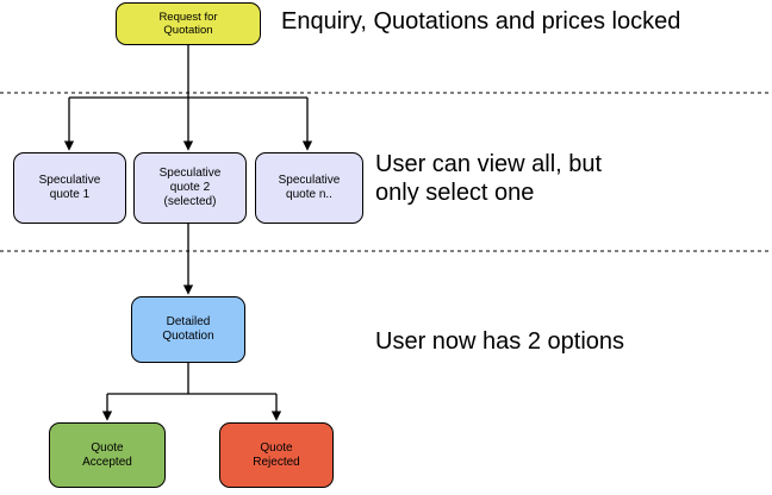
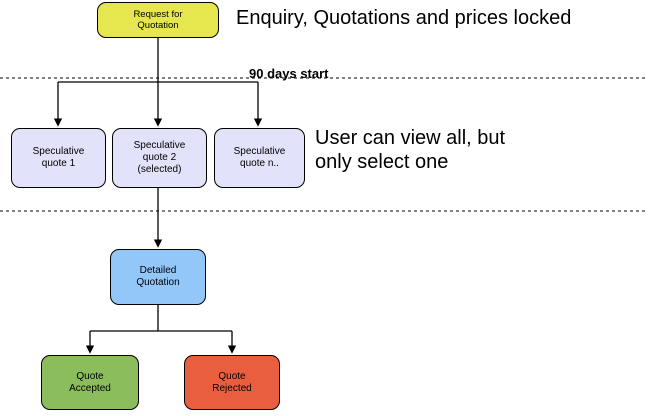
  Request for
  Quotation
  Speculative
  quote 1
  Speculative
  quote 2
  (selected)
  Speculative
  quote n..
  Detailed
  Quotation
  Quote
  Accepted
  Quote
  Rejected
+ 90 days start
  Enquiry, Quotations and prices locked
  User can view all, but
  only select one
- User now has 2 options
